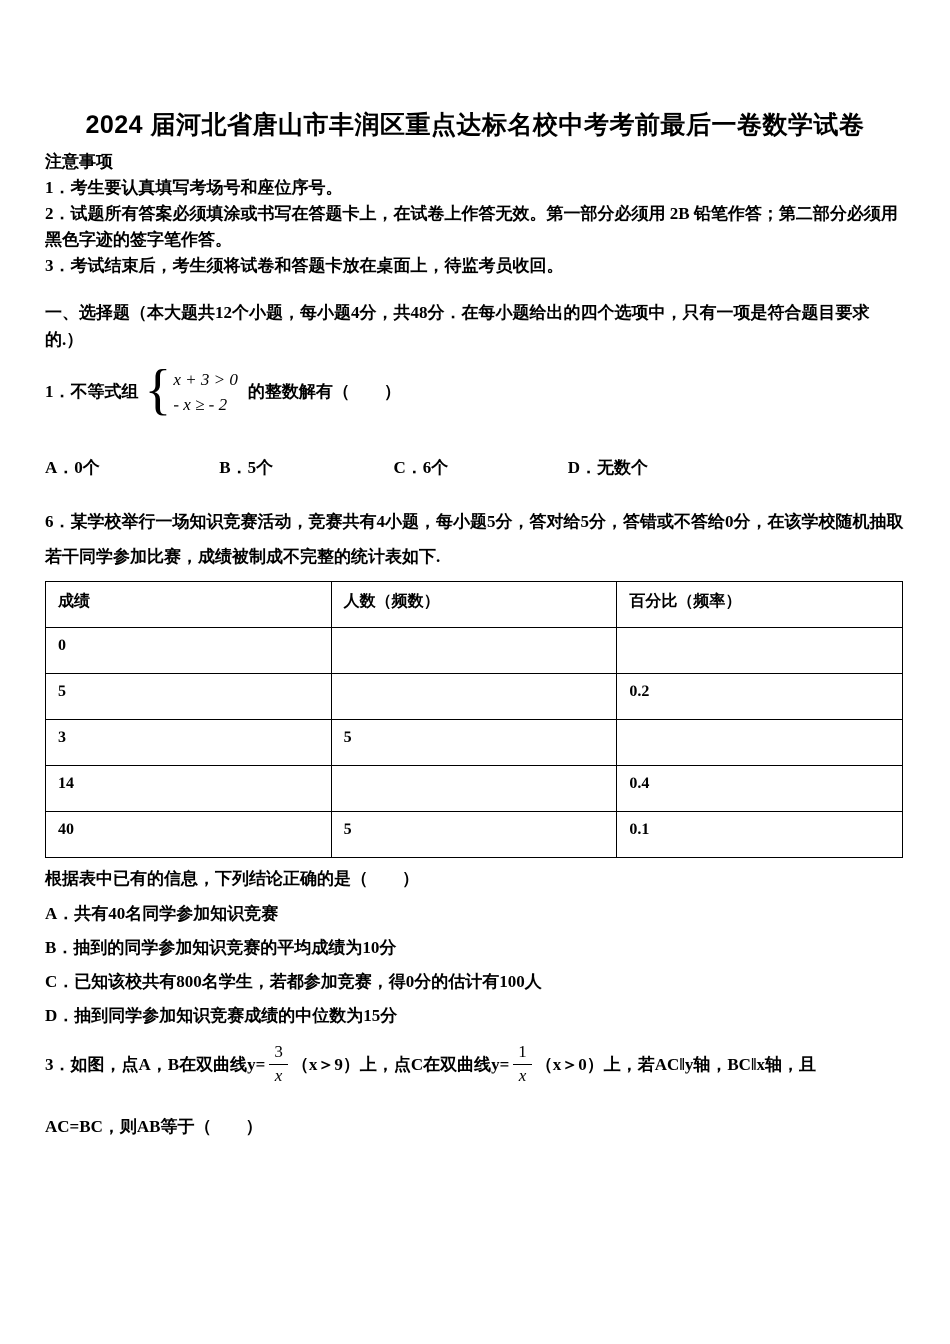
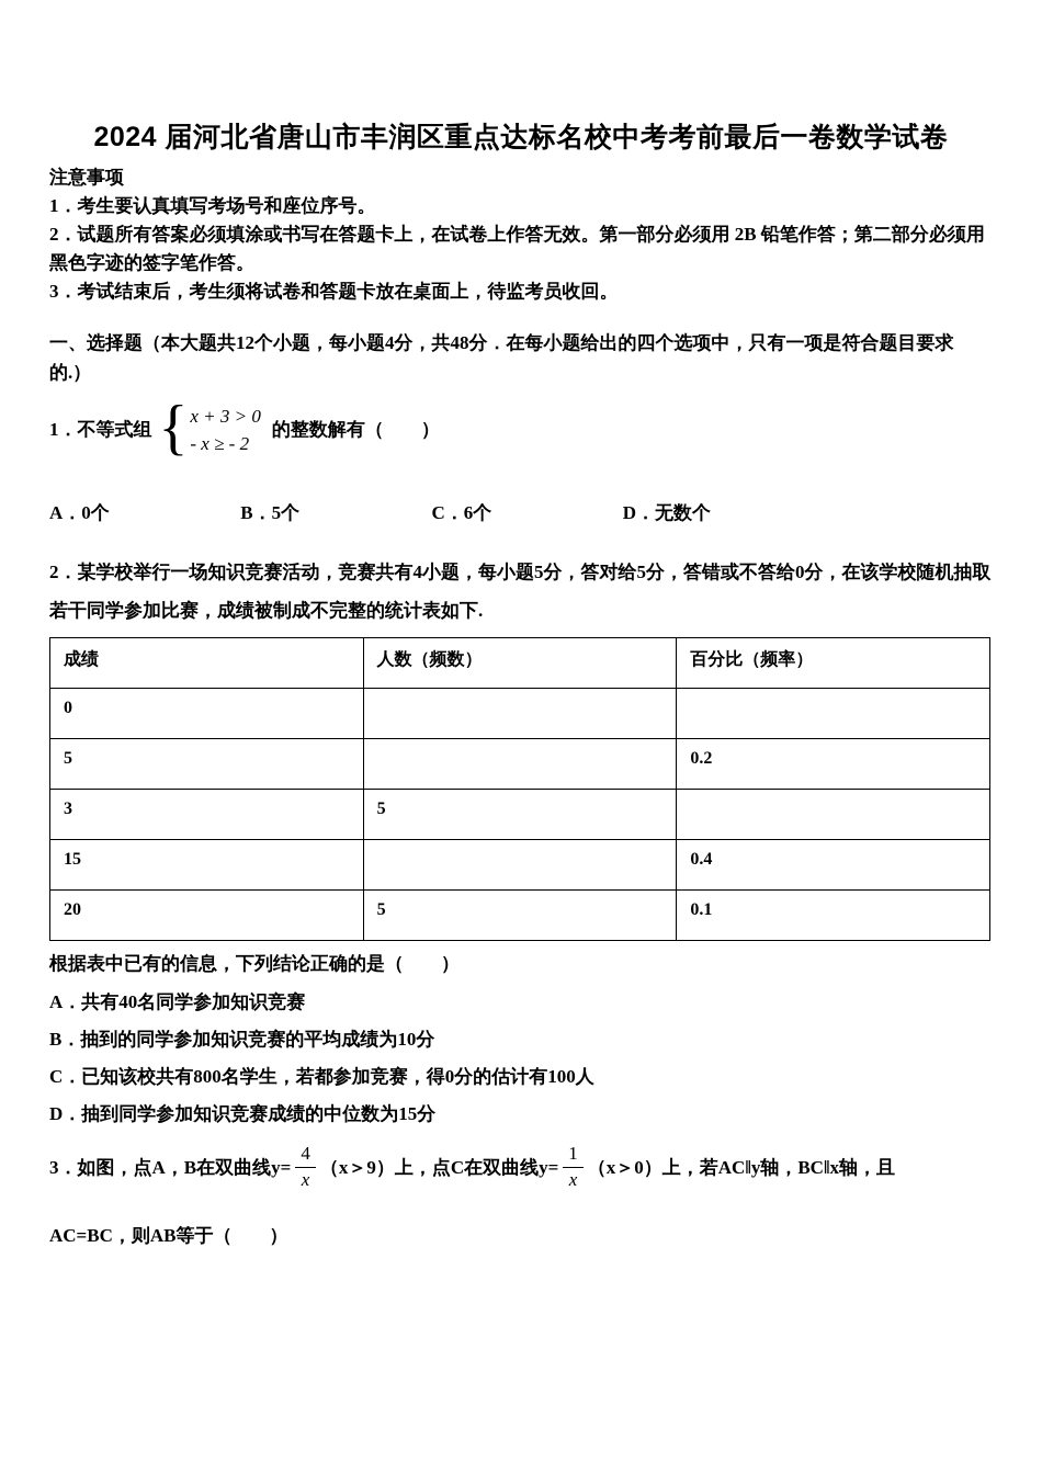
  2024 届河北省唐山市丰润区重点达标名校中考考前最后一卷数学试卷
  注意事项
  1．考生要认真填写考场号和座位序号。
  2．试题所有答案必须填涂或书写在答题卡上，在试卷上作答无效。第一部分必须用 2B 铅笔作答；第二部分必须用黑色字迹的签字笔作答。
  3．考试结束后，考生须将试卷和答题卡放在桌面上，待监考员收回。
  一、选择题（本大题共12个小题，每小题4分，共48分．在每小题给出的四个选项中，只有一项是符合题目要求的.）
  1．不等式组
  {
  x + 3 > 0
  - x ≥ - 2
  的整数解有（ ）
  A．0个 B．5个 C．6个 D．无数个
- 6．某学校举行一场知识竞赛活动，竞赛共有4小题，每小题5分，答对给5分，答错或不答给0分，在该学校随机抽取若干同学参加比赛，成绩被制成不完整的统计表如下.
+ 2．某学校举行一场知识竞赛活动，竞赛共有4小题，每小题5分，答对给5分，答错或不答给0分，在该学校随机抽取若干同学参加比赛，成绩被制成不完整的统计表如下.
  成绩	人数（频数）	百分比（频率）
  0
  5		0.2
  3	5
- 14		0.4
+ 15		0.4
- 40	5	0.1
+ 20	5	0.1
  根据表中已有的信息，下列结论正确的是（ ）
  A．共有40名同学参加知识竞赛
  B．抽到的同学参加知识竞赛的平均成绩为10分
  C．已知该校共有800名学生，若都参加竞赛，得0分的估计有100人
  D．抽到同学参加知识竞赛成绩的中位数为15分
  3．如图，点A，B在双曲线y=
- 3
+ 4
  x
  （x＞9）上，点C在双曲线y=
  1
  x
  （x＞0）上，若AC‖y轴，BC‖x轴，且
  AC=BC，则AB等于（ ）
